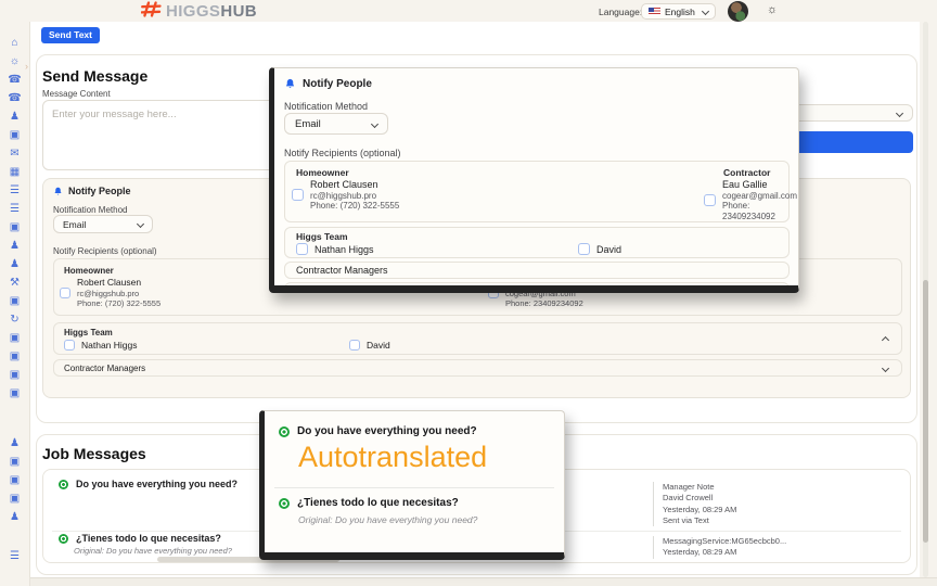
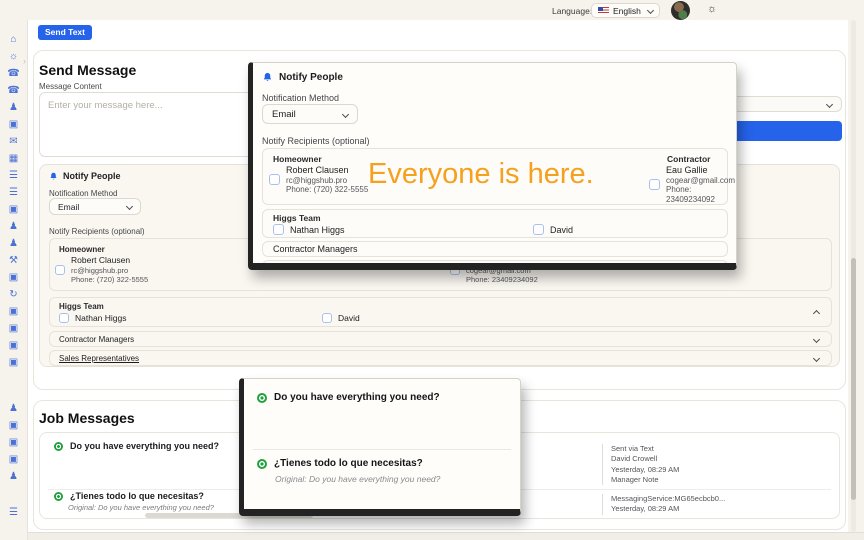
- HIGGSHUB
  Language
  English
  ☼
  ⌂
  ☼
  ☎
  ☎
  ♟
  ▣
  ✉
  ▦
  ☰
  ☰
  ▣
  ♟
  ♟
  ⚒
  ▣
  ↻
  ▣
  ▣
  ▣
  ▣
  ♟
  ▣
  ▣
  ▣
  ♟
  ☰
  ›
  Send Text
  Send Message
  Message Content
  Enter your message here...
  Notify People
  Notification Method
  Email
  Notify Recipients (optional)
  Homeowner
  Robert Clausen
  rc@higgshub.pro
  Phone: (720) 322-5555
  cogear@gmail.com
  Phone: 23409234092
  Higgs Team
  Nathan Higgs
  David
  Contractor Managers
+ Sales Representatives
  Job Messages
  Do you have everything you need?
  ¿Tienes todo lo que necesitas?
  Original: Do you have everything you need?
- Manager Note
+ Sent via Text
  David Crowell
  Yesterday, 08:29 AM
- Sent via Text
+ Manager Note
  MessagingService:MG65ecbcb0...
  Yesterday, 08:29 AM
  Notify People
  Notification Method
  Email
  Notify Recipients (optional)
  Homeowner
  Robert Clausen
  rc@higgshub.pro
  Phone: (720) 322-5555
  Contractor
  Eau Gallie
  cogear@gmail.com
  Phone: 23409234092
+ Everyone is here.
  Higgs Team
  Nathan Higgs
  David
  Contractor Managers
  Do you have everything you need?
- Autotranslated
  ¿Tienes todo lo que necesitas?
  Original: Do you have everything you need?
